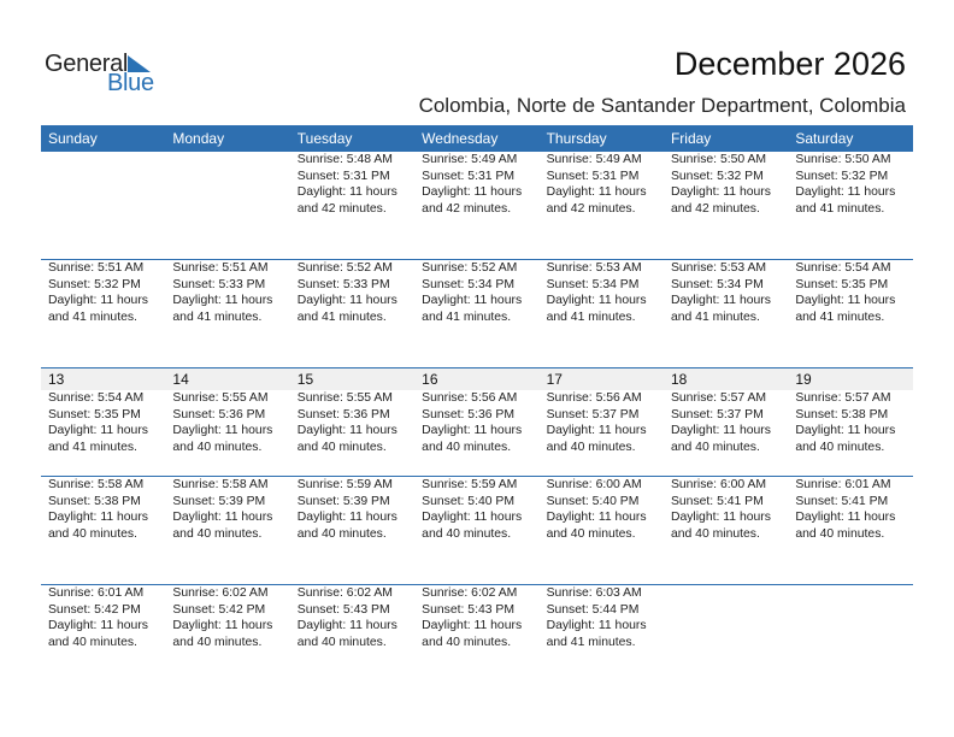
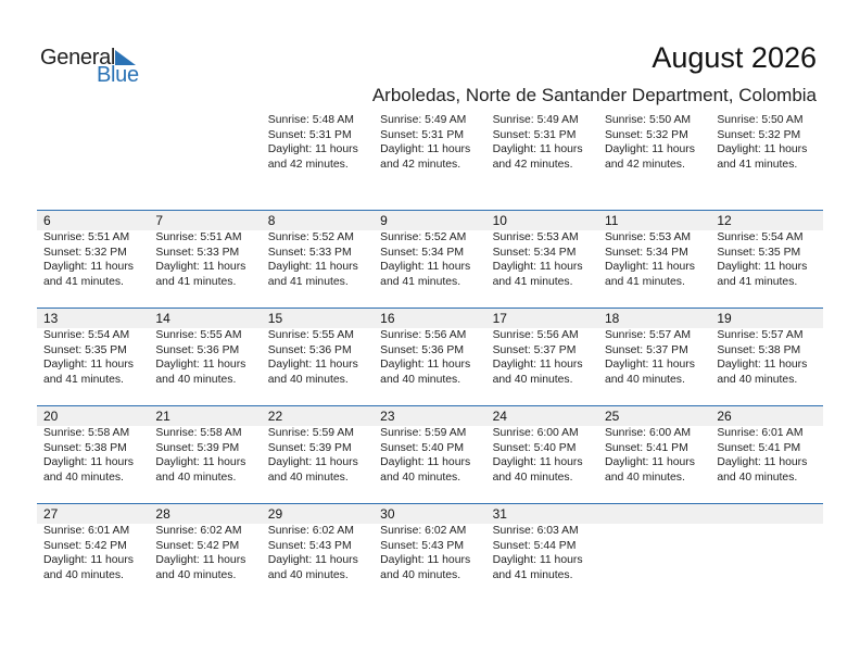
  General
  Blue
- December 2026
+ August 2026
- Colombia, Norte de Santander Department, Colombia
+ Arboledas, Norte de Santander Department, Colombia
- Sunday
- Monday
- Tuesday
- Wednesday
- Thursday
- Friday
- Saturday
  Sunrise: 5:48 AM
  Sunset: 5:31 PM
  Daylight: 11 hours
  and 42 minutes.
  Sunrise: 5:49 AM
  Sunset: 5:31 PM
  Daylight: 11 hours
  and 42 minutes.
  Sunrise: 5:49 AM
  Sunset: 5:31 PM
  Daylight: 11 hours
  and 42 minutes.
  Sunrise: 5:50 AM
  Sunset: 5:32 PM
  Daylight: 11 hours
  and 42 minutes.
  Sunrise: 5:50 AM
  Sunset: 5:32 PM
  Daylight: 11 hours
  and 41 minutes.
+ 6
+ 7
+ 8
+ 9
+ 10
+ 11
+ 12
  Sunrise: 5:51 AM
  Sunset: 5:32 PM
  Daylight: 11 hours
  and 41 minutes.
  Sunrise: 5:51 AM
  Sunset: 5:33 PM
  Daylight: 11 hours
  and 41 minutes.
  Sunrise: 5:52 AM
  Sunset: 5:33 PM
  Daylight: 11 hours
  and 41 minutes.
  Sunrise: 5:52 AM
  Sunset: 5:34 PM
  Daylight: 11 hours
  and 41 minutes.
  Sunrise: 5:53 AM
  Sunset: 5:34 PM
  Daylight: 11 hours
  and 41 minutes.
  Sunrise: 5:53 AM
  Sunset: 5:34 PM
  Daylight: 11 hours
  and 41 minutes.
  Sunrise: 5:54 AM
  Sunset: 5:35 PM
  Daylight: 11 hours
  and 41 minutes.
  13
  14
  15
  16
  17
  18
  19
  Sunrise: 5:54 AM
  Sunset: 5:35 PM
  Daylight: 11 hours
  and 41 minutes.
  Sunrise: 5:55 AM
  Sunset: 5:36 PM
  Daylight: 11 hours
  and 40 minutes.
  Sunrise: 5:55 AM
  Sunset: 5:36 PM
  Daylight: 11 hours
  and 40 minutes.
  Sunrise: 5:56 AM
  Sunset: 5:36 PM
  Daylight: 11 hours
  and 40 minutes.
  Sunrise: 5:56 AM
  Sunset: 5:37 PM
  Daylight: 11 hours
  and 40 minutes.
  Sunrise: 5:57 AM
  Sunset: 5:37 PM
  Daylight: 11 hours
  and 40 minutes.
  Sunrise: 5:57 AM
  Sunset: 5:38 PM
  Daylight: 11 hours
  and 40 minutes.
+ 20
+ 21
+ 22
+ 23
+ 24
+ 25
+ 26
  Sunrise: 5:58 AM
  Sunset: 5:38 PM
  Daylight: 11 hours
  and 40 minutes.
  Sunrise: 5:58 AM
  Sunset: 5:39 PM
  Daylight: 11 hours
  and 40 minutes.
  Sunrise: 5:59 AM
  Sunset: 5:39 PM
  Daylight: 11 hours
  and 40 minutes.
  Sunrise: 5:59 AM
  Sunset: 5:40 PM
  Daylight: 11 hours
  and 40 minutes.
  Sunrise: 6:00 AM
  Sunset: 5:40 PM
  Daylight: 11 hours
  and 40 minutes.
  Sunrise: 6:00 AM
  Sunset: 5:41 PM
  Daylight: 11 hours
  and 40 minutes.
  Sunrise: 6:01 AM
  Sunset: 5:41 PM
  Daylight: 11 hours
  and 40 minutes.
+ 27
+ 28
+ 29
+ 30
+ 31
  Sunrise: 6:01 AM
  Sunset: 5:42 PM
  Daylight: 11 hours
  and 40 minutes.
  Sunrise: 6:02 AM
  Sunset: 5:42 PM
  Daylight: 11 hours
  and 40 minutes.
  Sunrise: 6:02 AM
  Sunset: 5:43 PM
  Daylight: 11 hours
  and 40 minutes.
  Sunrise: 6:02 AM
  Sunset: 5:43 PM
  Daylight: 11 hours
  and 40 minutes.
  Sunrise: 6:03 AM
  Sunset: 5:44 PM
  Daylight: 11 hours
  and 41 minutes.
